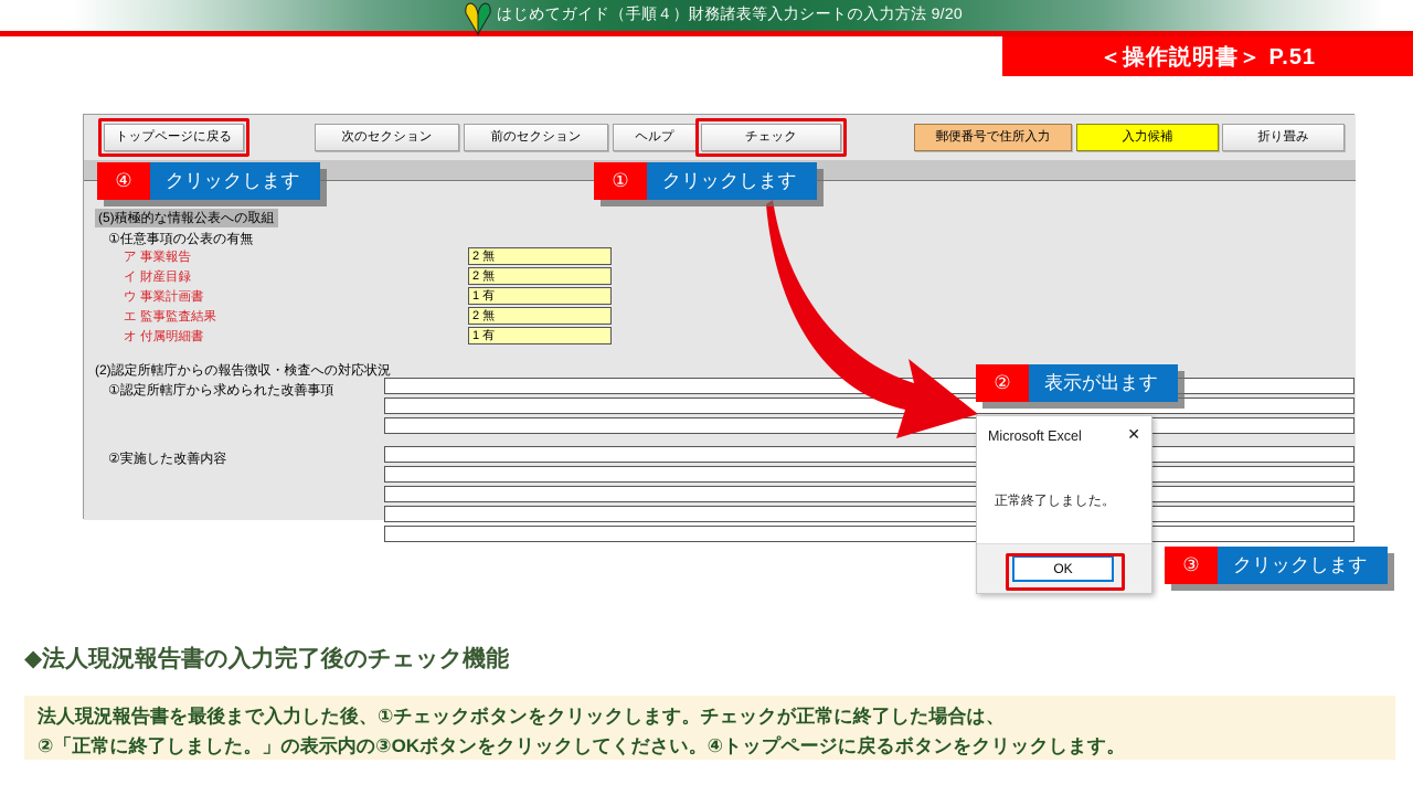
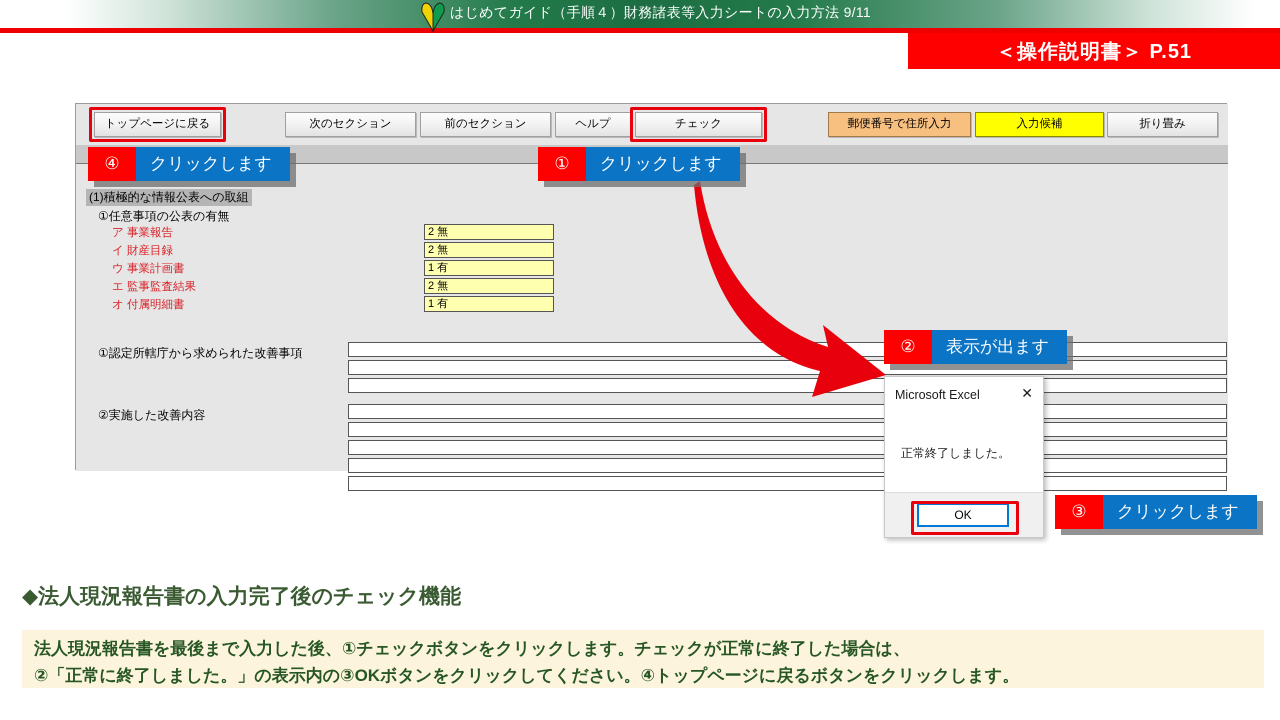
- はじめてガイド（手順４）財務諸表等入力シートの入力方法 9/20
+ はじめてガイド（手順４）財務諸表等入力シートの入力方法 9/11
  ＜操作説明書＞ P.51
  トップページに戻る
  次のセクション
  前のセクション
  ヘルプ
  チェック
  郵便番号で住所入力
  入力候補
  折り畳み
- (5)積極的な情報公表への取組
+ (1)積極的な情報公表への取組
  ①任意事項の公表の有無
  ア 事業報告
  イ 財産目録
  ウ 事業計画書
  エ 監事監査結果
  オ 付属明細書
  2 無
  2 無
  1 有
  2 無
  1 有
- (2)認定所轄庁からの報告徴収・検査への対応状況
  ①認定所轄庁から求められた改善事項
  ②実施した改善内容
  ④
  クリックします
  ①
  クリックします
  ②
  表示が出ます
  ③
  クリックします
  Microsoft Excel
  ✕
  正常終了しました。
  OK
  ◆法人現況報告書の入力完了後のチェック機能
  法人現況報告書を最後まで入力した後、①チェックボタンをクリックします。チェックが正常に終了した場合は、
  ②「正常に終了しました。」の表示内の③OKボタンをクリックしてください。④トップページに戻るボタンをクリックします。
